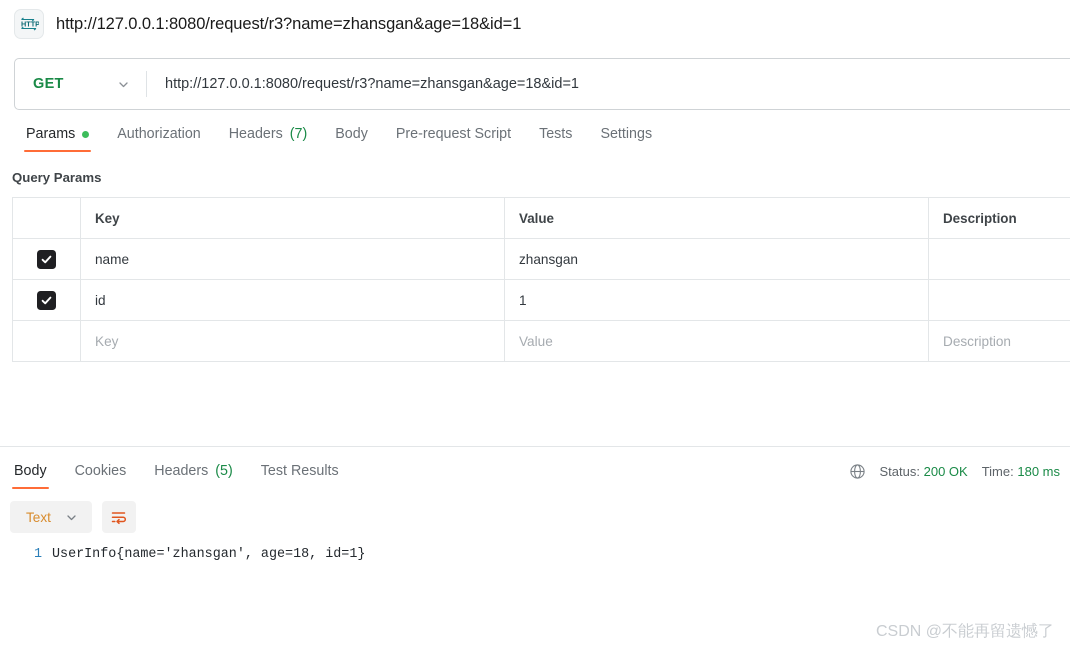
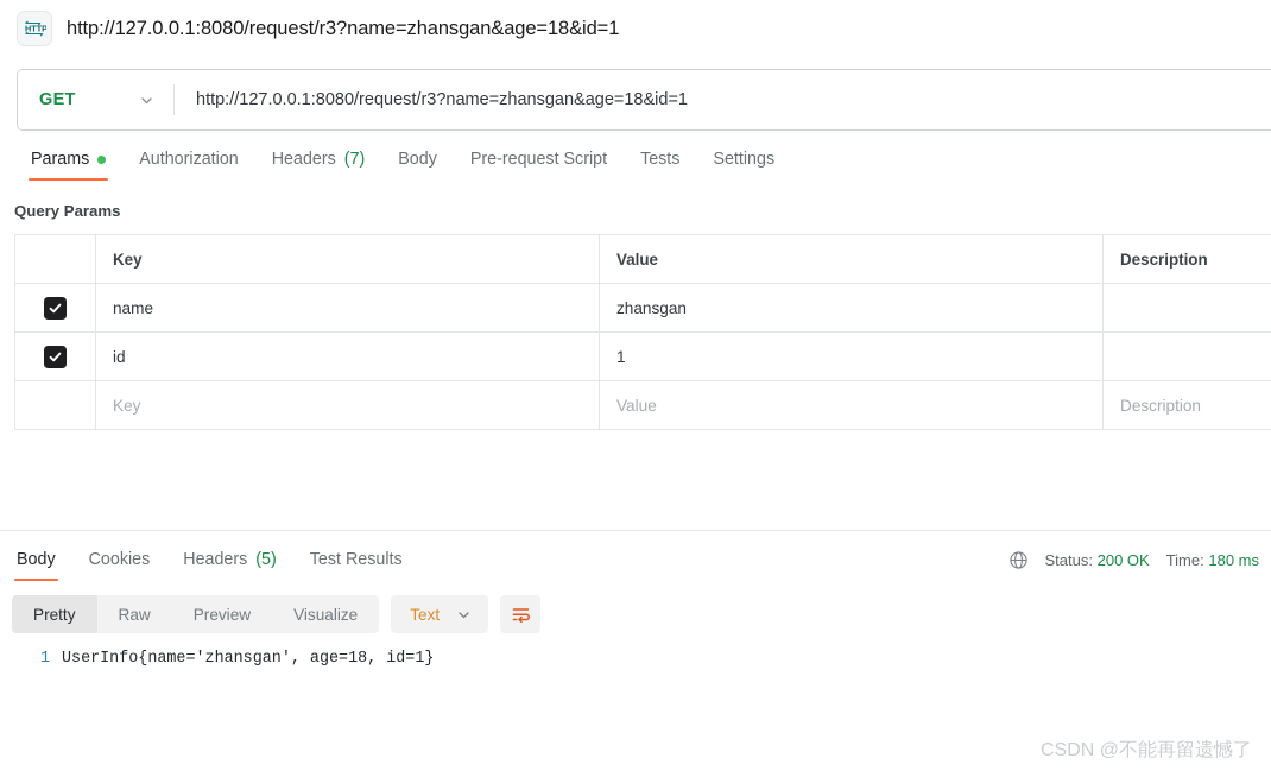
  HTTP
  http://127.0.0.1:8080/request/r3?name=zhansgan&age=18&id=1
  GET
  http://127.0.0.1:8080/request/r3?name=zhansgan&age=18&id=1
  Params
  Authorization
  Headers
  (7)
  Body
  Pre-request Script
  Tests
  Settings
  Query Params
  Key
  Value
  Description
  name
  zhansgan
  id
  1
  Key
  Value
  Description
  Body
  Cookies
  Headers
  (5)
  Test Results
  Status: 200 OK
  Time: 180 ms
+ Pretty
+ Raw
+ Preview
+ Visualize
  Text
  1
  UserInfo{name='zhansgan', age=18, id=1}
  CSDN @不能再留遗憾了
